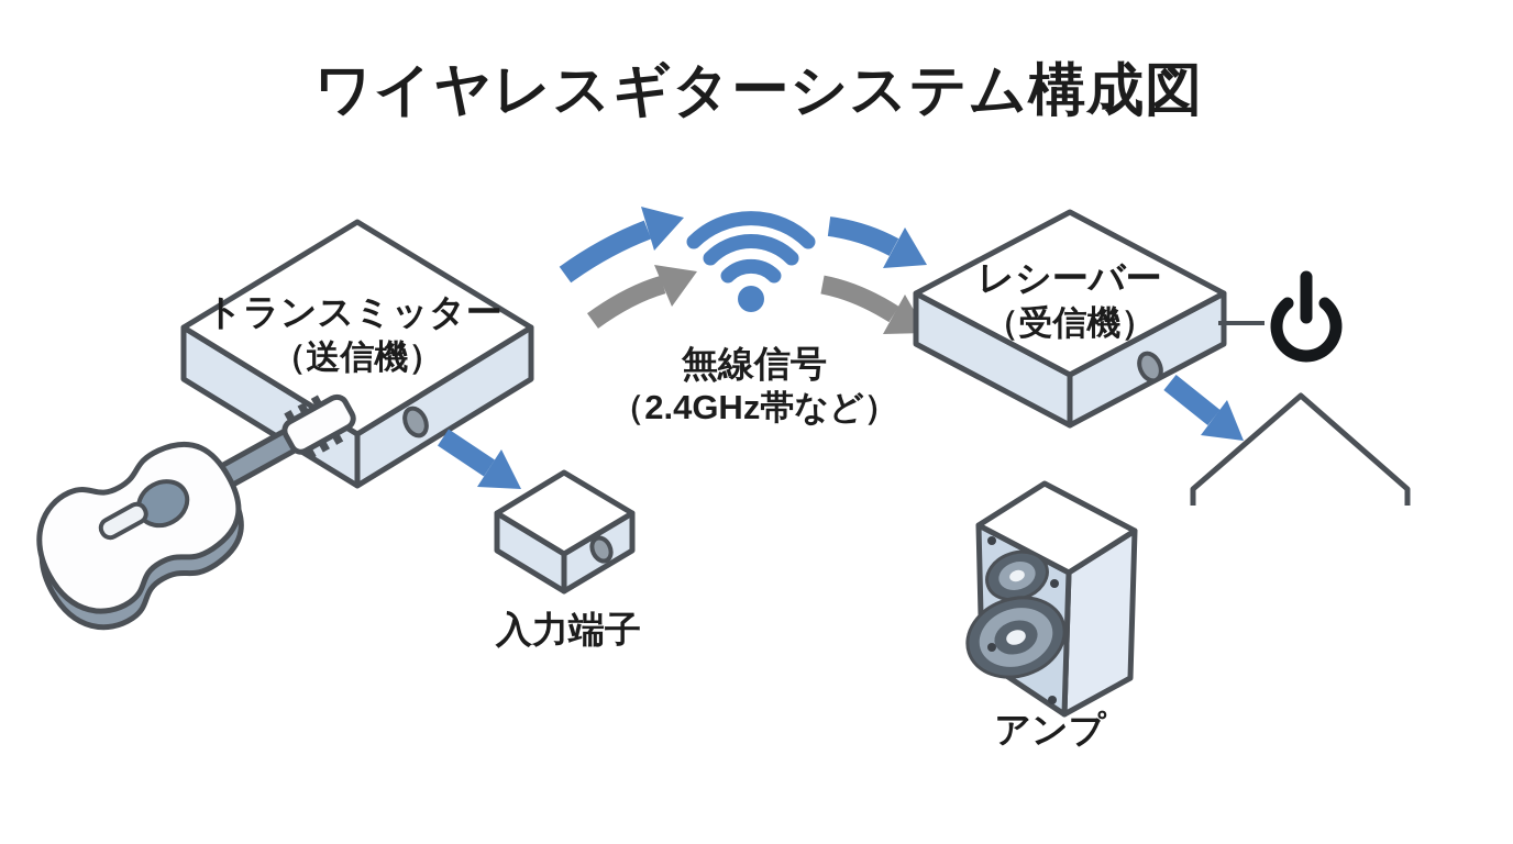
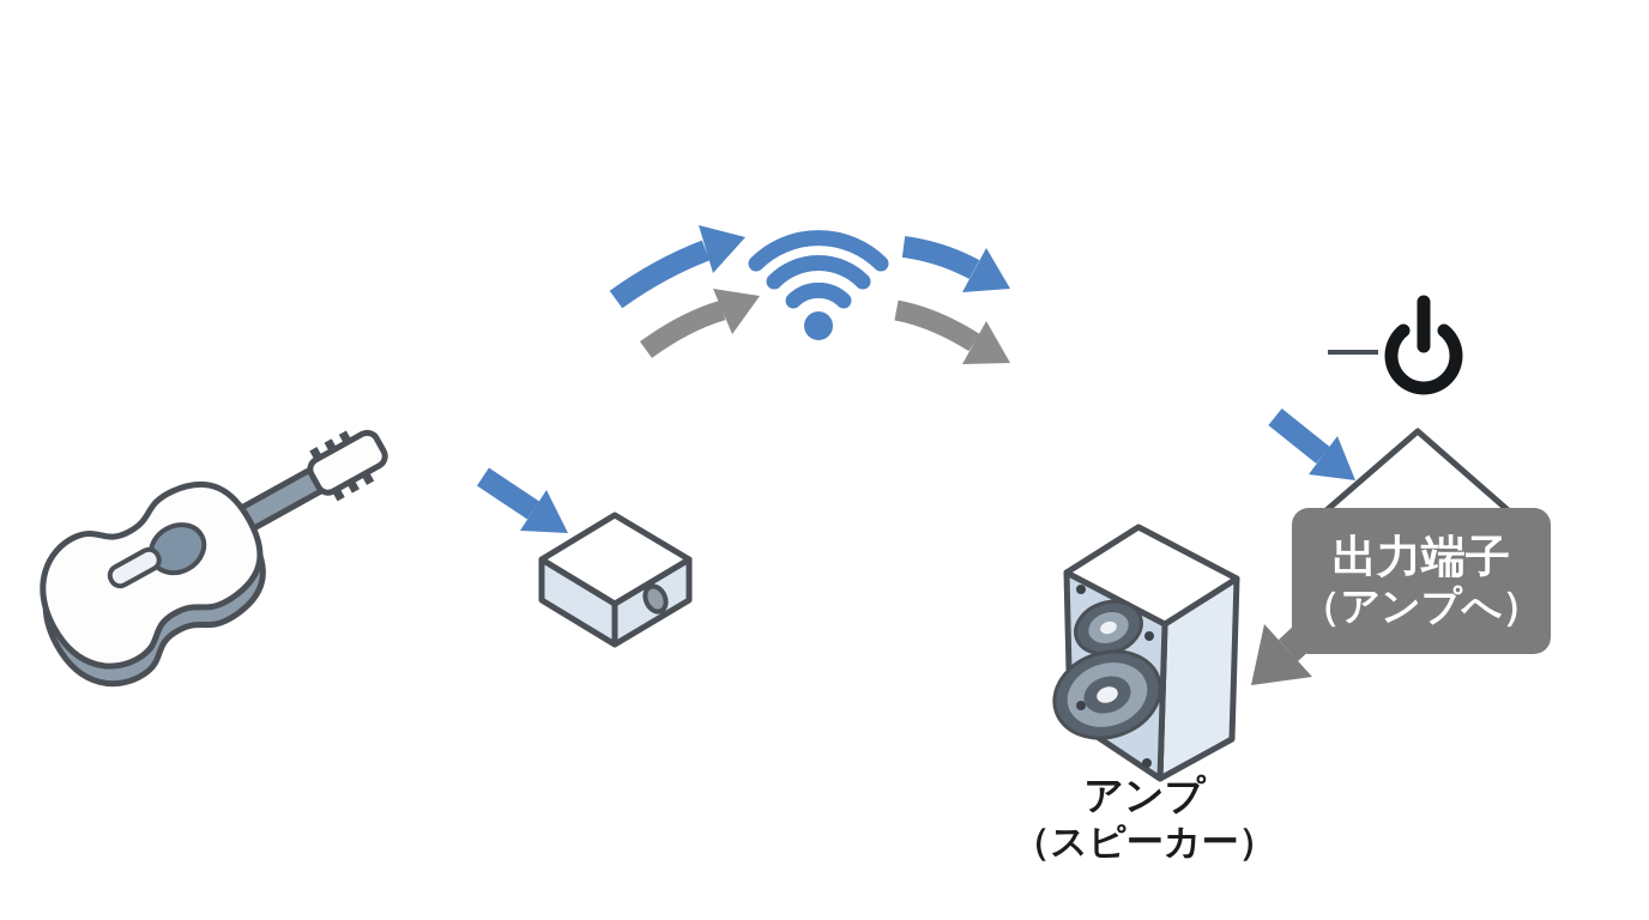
- ワイヤレスギターシステム構成図
- トランスミッター
- （送信機）
- 無線信号
- （2.4GHz帯など）
- レシーバー
- （受信機）
- 入力端子
  アンプ
+ （スピーカー）
+ 出力端子
+ （アンプへ）
